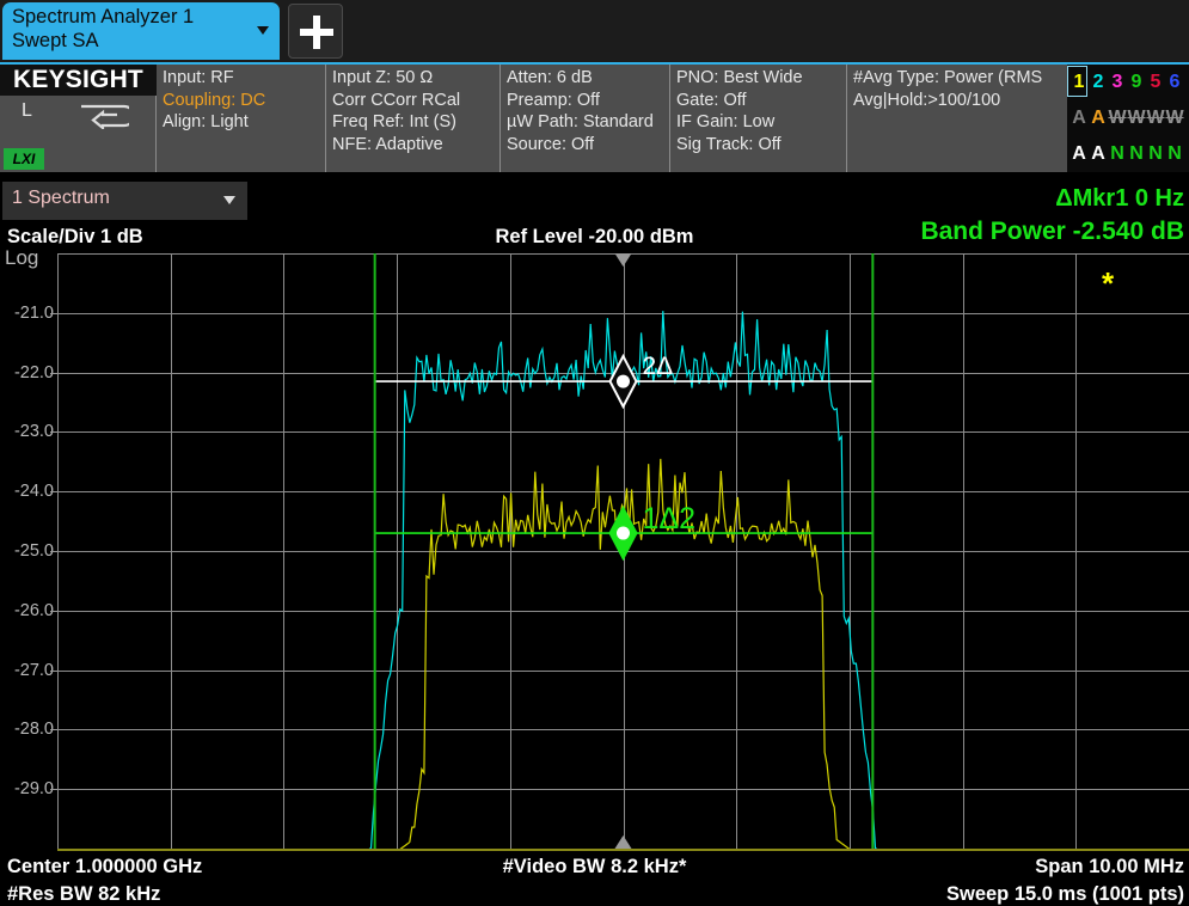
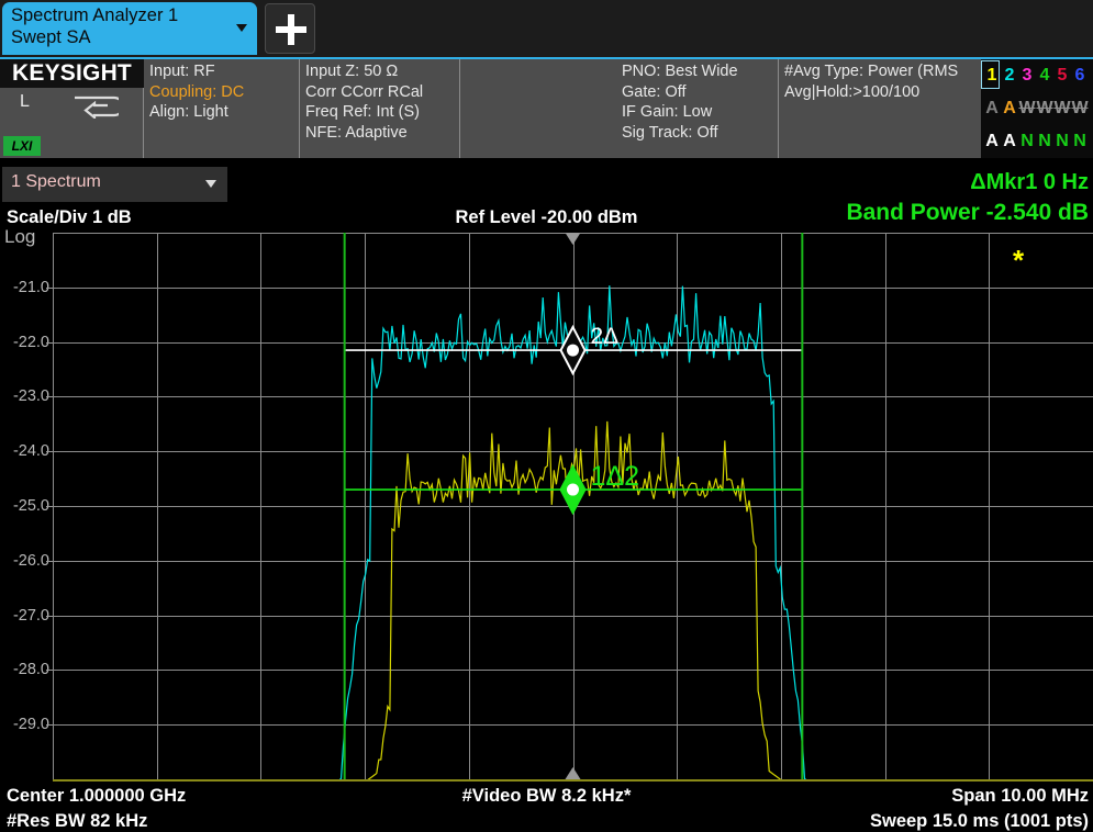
  Spectrum Analyzer 1
  Swept SA
  KEYSIGHT
  L
  LXI
  Input: RF
  Coupling: DC
  Align: Light
  Input Z: 50 Ω
  Corr CCorr RCal
  Freq Ref: Int (S)
  NFE: Adaptive
- Atten: 6 dB
- Preamp: Off
- µW Path: Standard
- Source: Off
  PNO: Best Wide
  Gate: Off
  IF Gain: Low
  Sig Track: Off
  #Avg Type: Power (RMS
  Avg|Hold:>100/100
  1
  2
  3
- 9
+ 4
  5
  6
  A
  A
  W
  W
  W
  W
  A
  A
  N
  N
  N
  N
  1 Spectrum
  Scale/Div 1 dB
  Ref Level -20.00 dBm
  ΔMkr1 0 Hz
  Band Power -2.540 dB
  Log
  -21.0
  -22.0
  -23.0
  -24.0
  -25.0
  -26.0
  -27.0
  -28.0
  -29.0
  2Δ
  1Δ2
  *
  Center 1.000000 GHz
  #Res BW 82 kHz
  #Video BW 8.2 kHz*
  Span 10.00 MHz
  Sweep 15.0 ms (1001 pts)
